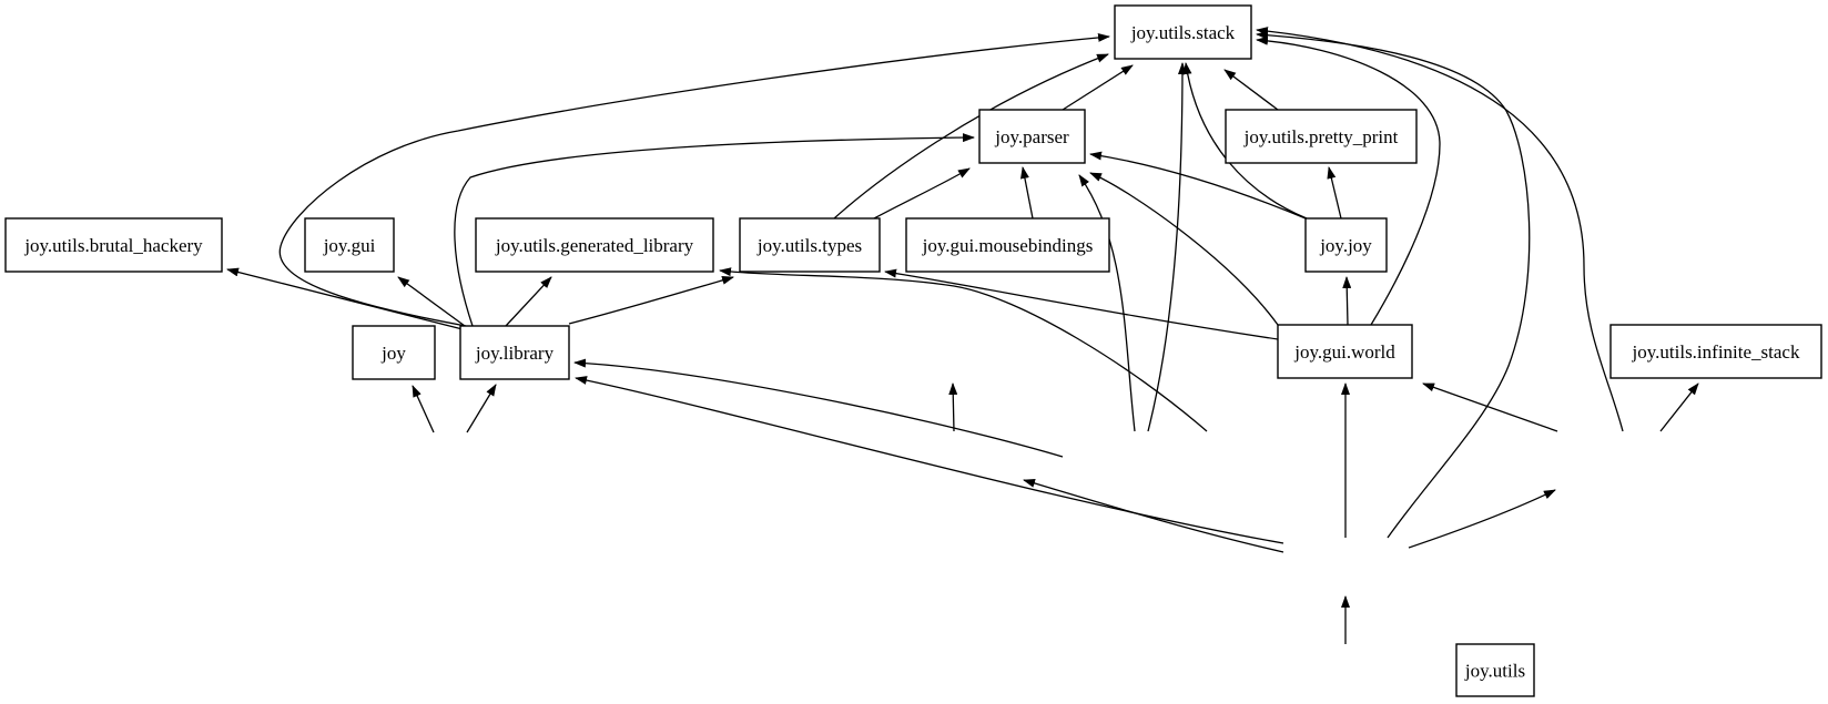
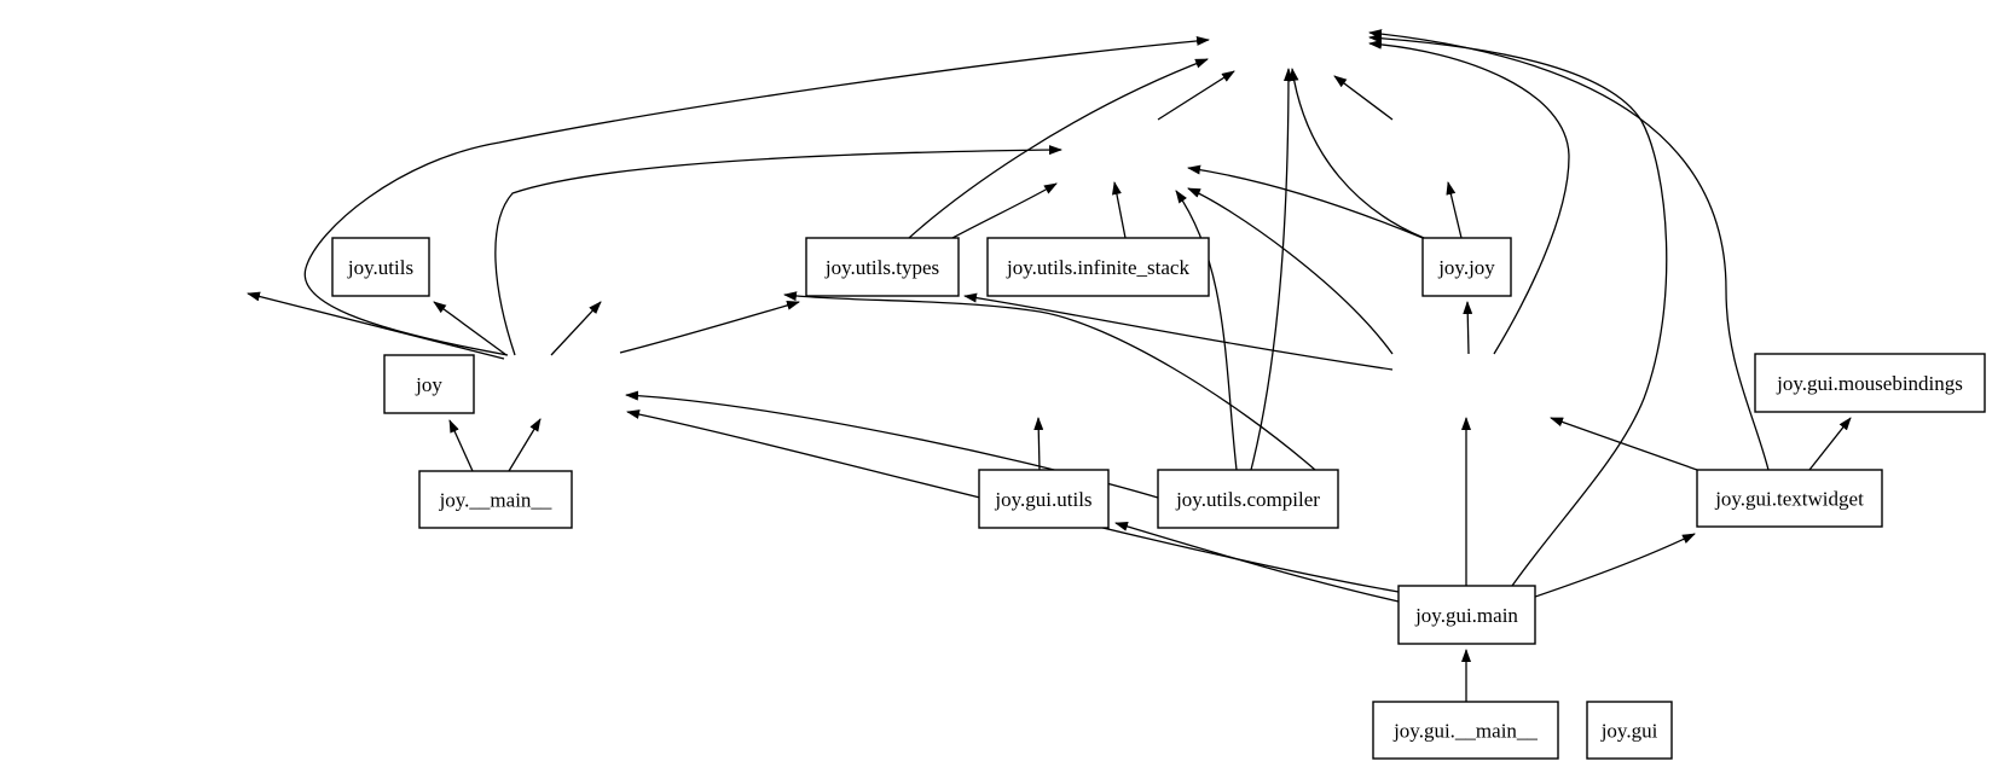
- joy.utils.stack
- joy.parser
- joy.utils.pretty_print
- joy.utils.brutal_hackery
- joy.gui
+ joy.utils
- joy.utils.generated_library
  joy.utils.types
- joy.gui.mousebindings
+ joy.utils.infinite_stack
  joy.joy
  joy
- joy.library
- joy.gui.world
- joy.utils.infinite_stack
+ joy.gui.mousebindings
+ joy.__main__
+ joy.gui.utils
+ joy.utils.compiler
+ joy.gui.textwidget
+ joy.gui.main
+ joy.gui.__main__
- joy.utils
+ joy.gui
